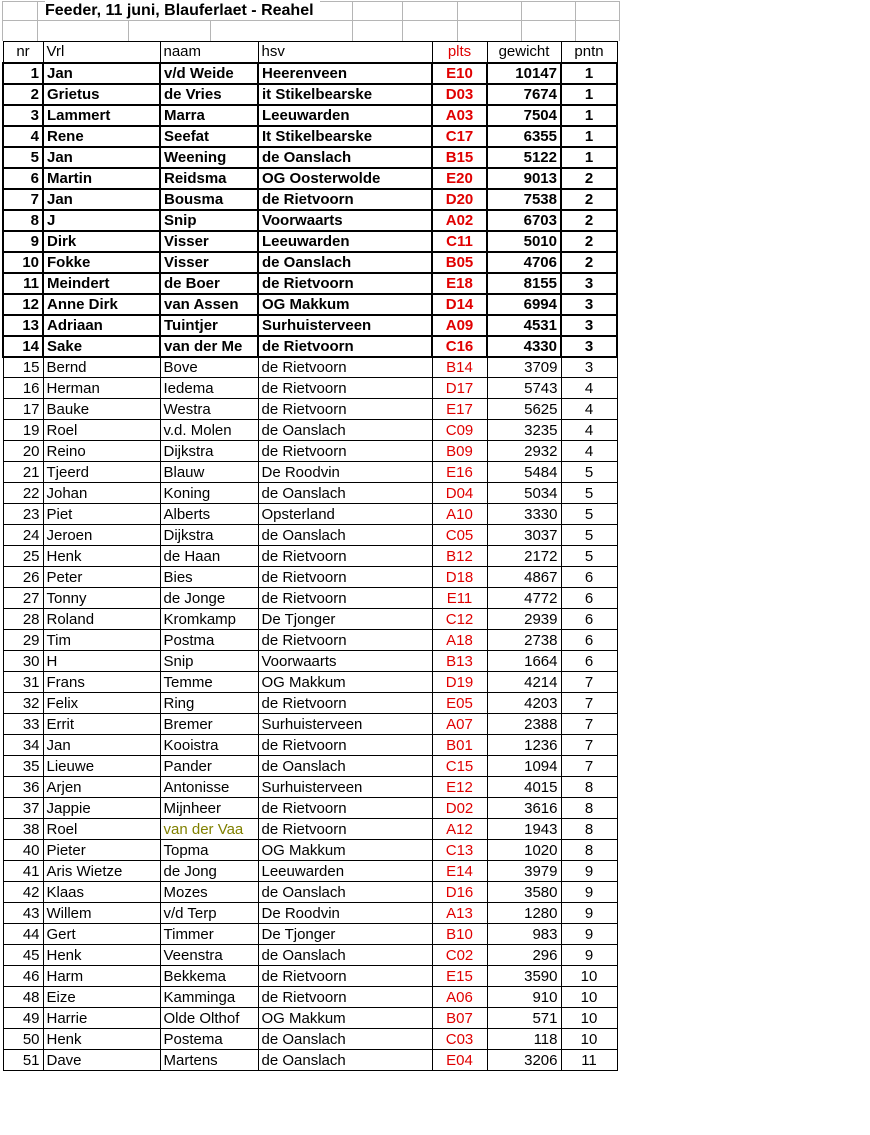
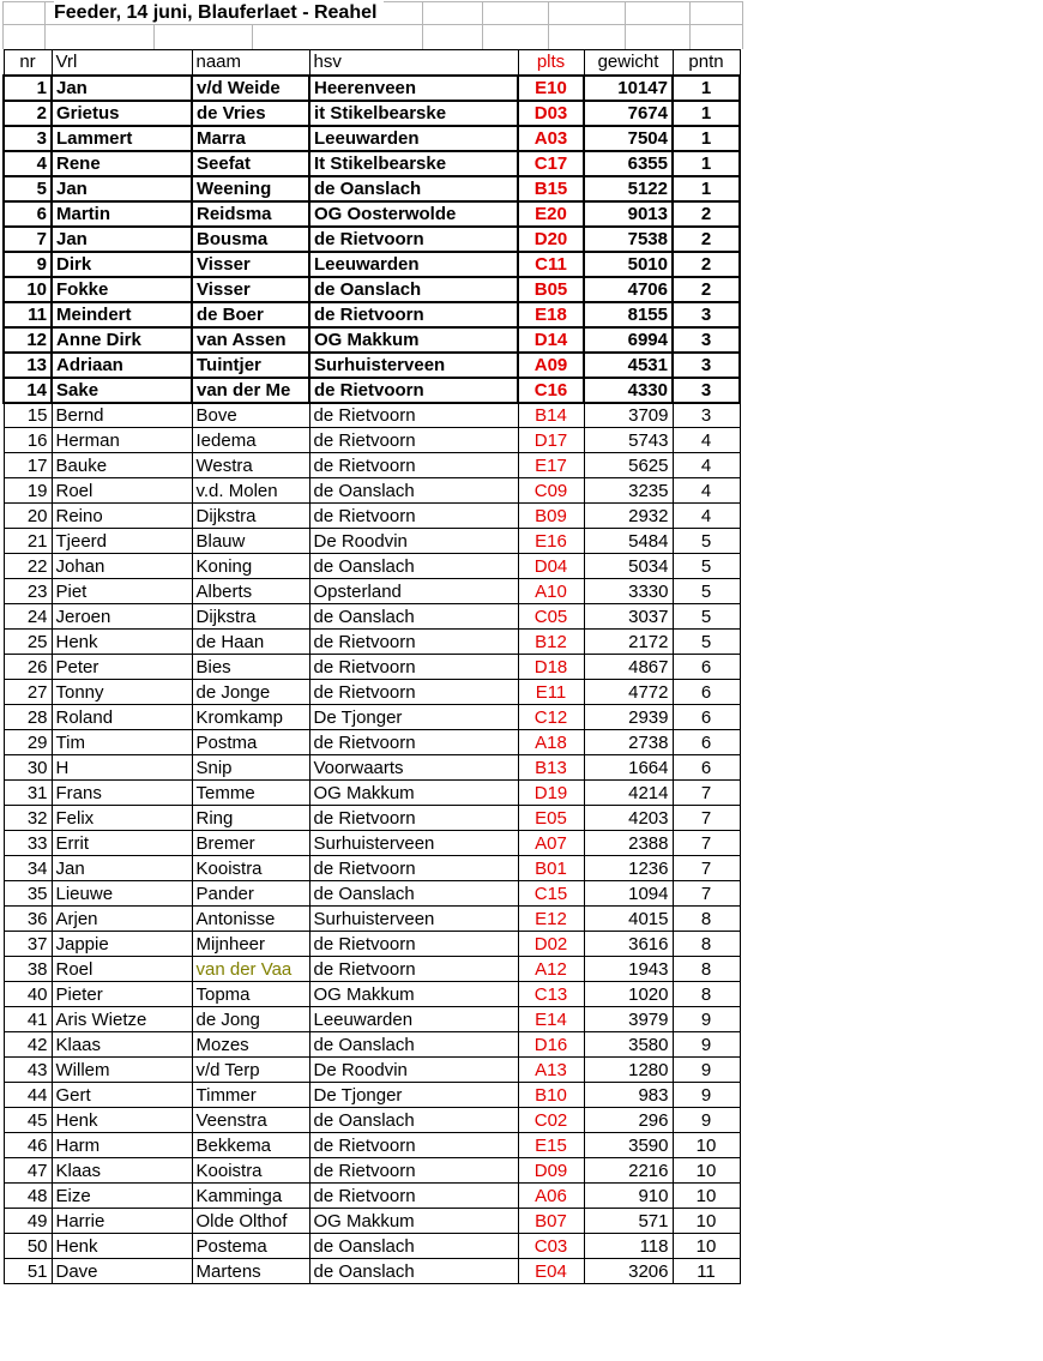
- Feeder, 11 juni, Blauferlaet - Reahel
+ Feeder, 14 juni, Blauferlaet - Reahel
  nr	Vrl	naam	hsv	plts	gewicht	pntn
  1	Jan	v/d Weide	Heerenveen	E10	10147	1
  2	Grietus	de Vries	it Stikelbearske	D03	7674	1
  3	Lammert	Marra	Leeuwarden	A03	7504	1
  4	Rene	Seefat	It Stikelbearske	C17	6355	1
  5	Jan	Weening	de Oanslach	B15	5122	1
  6	Martin	Reidsma	OG Oosterwolde	E20	9013	2
  7	Jan	Bousma	de Rietvoorn	D20	7538	2
- 8	J	Snip	Voorwaarts	A02	6703	2
  9	Dirk	Visser	Leeuwarden	C11	5010	2
  10	Fokke	Visser	de Oanslach	B05	4706	2
  11	Meindert	de Boer	de Rietvoorn	E18	8155	3
  12	Anne Dirk	van Assen	OG Makkum	D14	6994	3
  13	Adriaan	Tuintjer	Surhuisterveen	A09	4531	3
  14	Sake	van der Me	de Rietvoorn	C16	4330	3
  15	Bernd	Bove	de Rietvoorn	B14	3709	3
  16	Herman	Iedema	de Rietvoorn	D17	5743	4
  17	Bauke	Westra	de Rietvoorn	E17	5625	4
  19	Roel	v.d. Molen	de Oanslach	C09	3235	4
  20	Reino	Dijkstra	de Rietvoorn	B09	2932	4
  21	Tjeerd	Blauw	De Roodvin	E16	5484	5
  22	Johan	Koning	de Oanslach	D04	5034	5
  23	Piet	Alberts	Opsterland	A10	3330	5
  24	Jeroen	Dijkstra	de Oanslach	C05	3037	5
  25	Henk	de Haan	de Rietvoorn	B12	2172	5
  26	Peter	Bies	de Rietvoorn	D18	4867	6
  27	Tonny	de Jonge	de Rietvoorn	E11	4772	6
  28	Roland	Kromkamp	De Tjonger	C12	2939	6
  29	Tim	Postma	de Rietvoorn	A18	2738	6
  30	H	Snip	Voorwaarts	B13	1664	6
  31	Frans	Temme	OG Makkum	D19	4214	7
  32	Felix	Ring	de Rietvoorn	E05	4203	7
  33	Errit	Bremer	Surhuisterveen	A07	2388	7
  34	Jan	Kooistra	de Rietvoorn	B01	1236	7
  35	Lieuwe	Pander	de Oanslach	C15	1094	7
  36	Arjen	Antonisse	Surhuisterveen	E12	4015	8
  37	Jappie	Mijnheer	de Rietvoorn	D02	3616	8
  38	Roel	van der Vaa	de Rietvoorn	A12	1943	8
  40	Pieter	Topma	OG Makkum	C13	1020	8
  41	Aris Wietze	de Jong	Leeuwarden	E14	3979	9
  42	Klaas	Mozes	de Oanslach	D16	3580	9
  43	Willem	v/d Terp	De Roodvin	A13	1280	9
  44	Gert	Timmer	De Tjonger	B10	983	9
  45	Henk	Veenstra	de Oanslach	C02	296	9
  46	Harm	Bekkema	de Rietvoorn	E15	3590	10
+ 47	Klaas	Kooistra	de Rietvoorn	D09	2216	10
  48	Eize	Kamminga	de Rietvoorn	A06	910	10
  49	Harrie	Olde Olthof	OG Makkum	B07	571	10
  50	Henk	Postema	de Oanslach	C03	118	10
  51	Dave	Martens	de Oanslach	E04	3206	11
